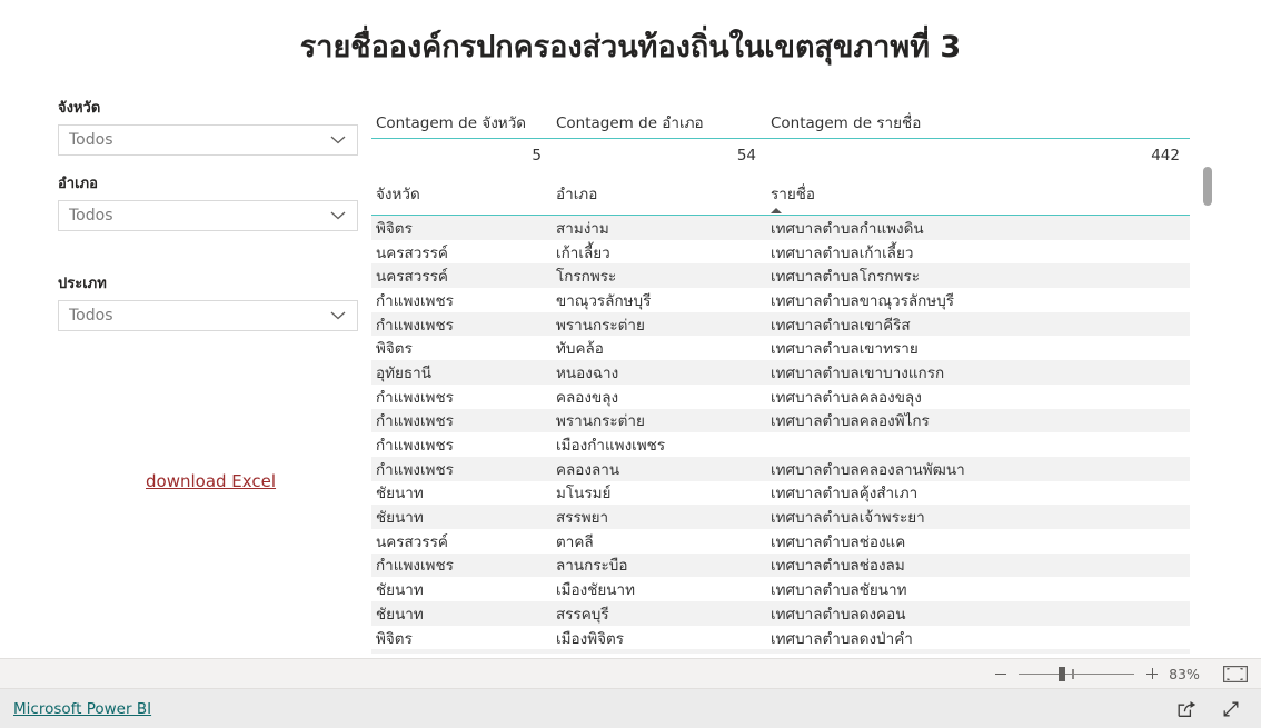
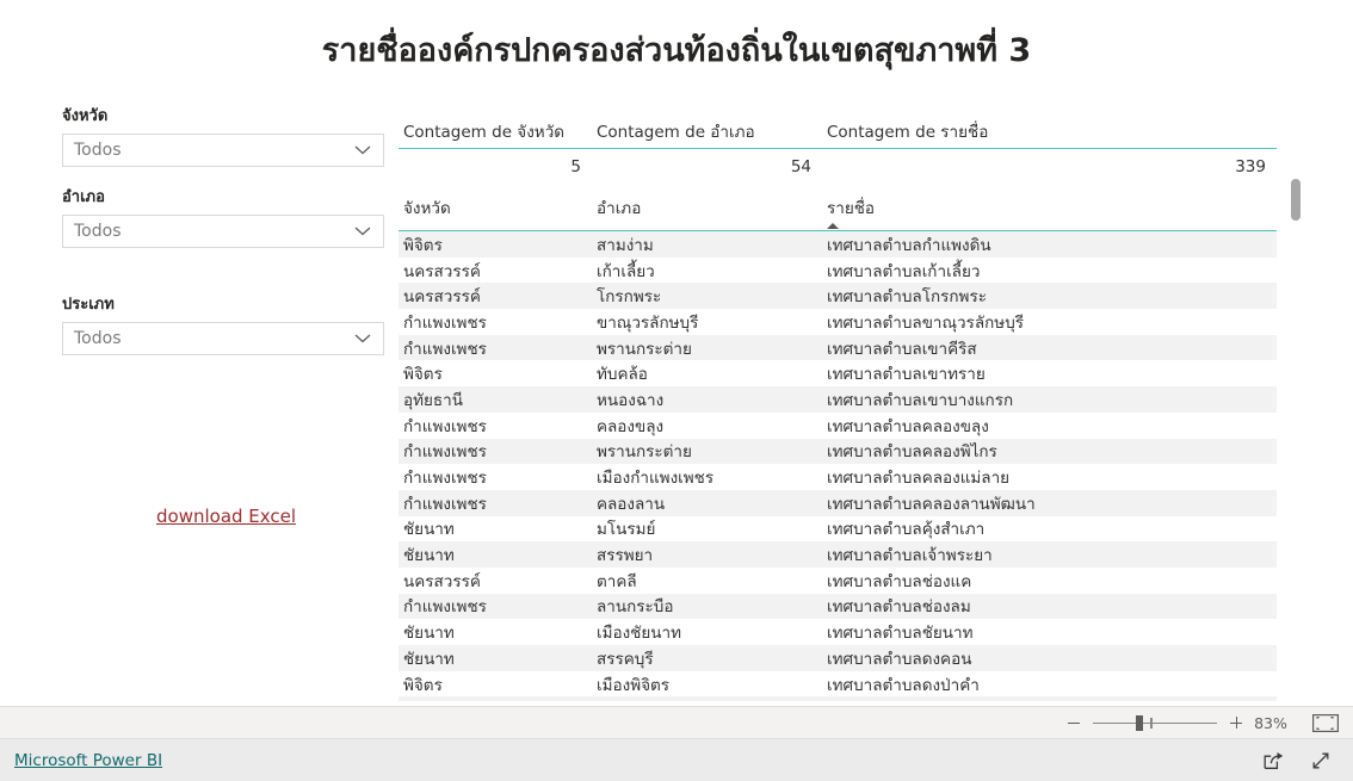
  รายชื่อองค์กรปกครองส่วนท้องถิ่นในเขตสุขภาพที่ 3
  จังหวัด
  Todos
  อำเภอ
  Todos
  ประเภท
  Todos
  download Excel
  Contagem de จังหวัด
  Contagem de อำเภอ
  Contagem de รายชื่อ
  5
  54
- 442
+ 339
  จังหวัด
  อำเภอ
  รายชื่อ
  พิจิตร
  สามง่าม
  เทศบาลตำบลกำแพงดิน
  นครสวรรค์
  เก้าเลี้ยว
  เทศบาลตำบลเก้าเลี้ยว
  นครสวรรค์
  โกรกพระ
  เทศบาลตำบลโกรกพระ
  กำแพงเพชร
  ขาณุวรลักษบุรี
  เทศบาลตำบลขาณุวรลักษบุรี
  กำแพงเพชร
  พรานกระต่าย
  เทศบาลตำบลเขาคีริส
  พิจิตร
  ทับคล้อ
  เทศบาลตำบลเขาทราย
  อุทัยธานี
  หนองฉาง
  เทศบาลตำบลเขาบางแกรก
  กำแพงเพชร
  คลองขลุง
  เทศบาลตำบลคลองขลุง
  กำแพงเพชร
  พรานกระต่าย
  เทศบาลตำบลคลองพิไกร
  กำแพงเพชร
  เมืองกำแพงเพชร
+ เทศบาลตำบลคลองแม่ลาย
  กำแพงเพชร
  คลองลาน
  เทศบาลตำบลคลองลานพัฒนา
  ชัยนาท
  มโนรมย์
  เทศบาลตำบลคุ้งสำเภา
  ชัยนาท
  สรรพยา
  เทศบาลตำบลเจ้าพระยา
  นครสวรรค์
  ตาคลี
  เทศบาลตำบลช่องแค
  กำแพงเพชร
  ลานกระบือ
  เทศบาลตำบลช่องลม
  ชัยนาท
  เมืองชัยนาท
  เทศบาลตำบลชัยนาท
  ชัยนาท
  สรรคบุรี
  เทศบาลตำบลดงคอน
  พิจิตร
  เมืองพิจิตร
  เทศบาลตำบลดงป่าคำ
  83%
  Microsoft Power BI
